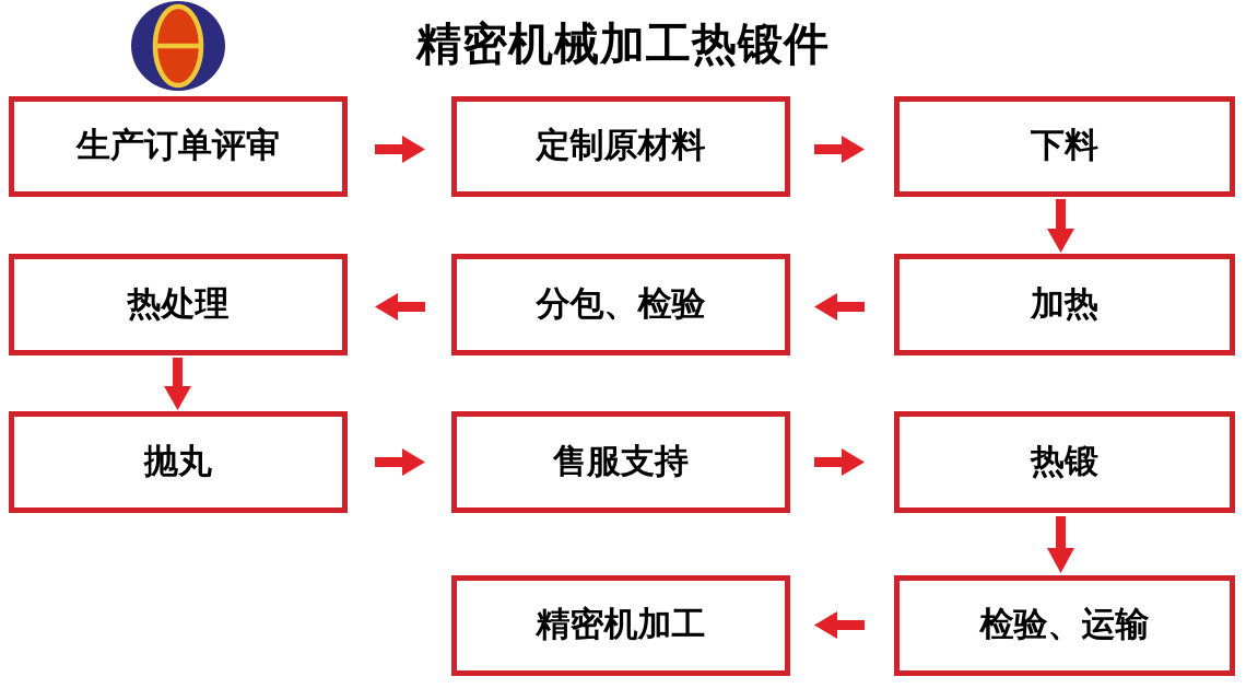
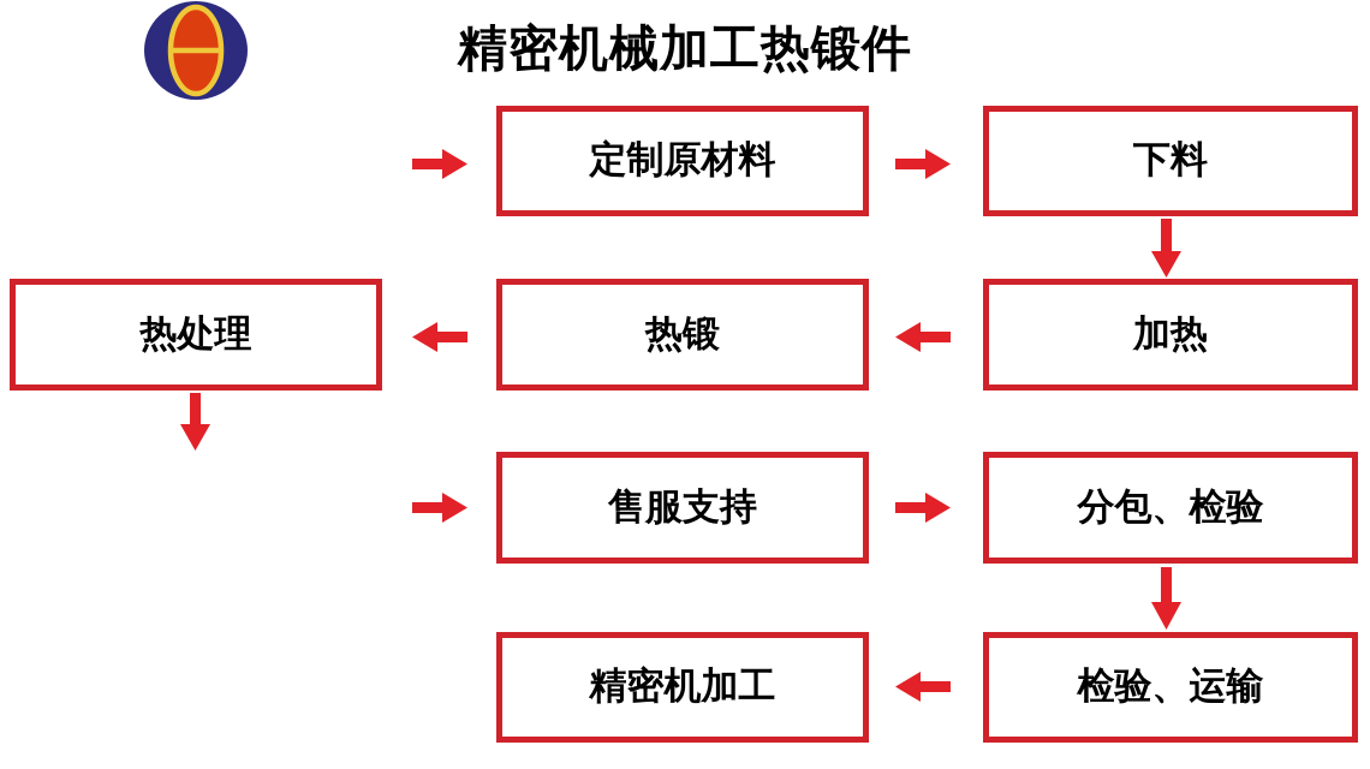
  精密机械加工热锻件
- 生产订单评审
  定制原材料
  下料
  热处理
- 分包、检验
+ 热锻
  加热
- 抛丸
  售服支持
- 热锻
+ 分包、检验
  精密机加工
  检验、运输
